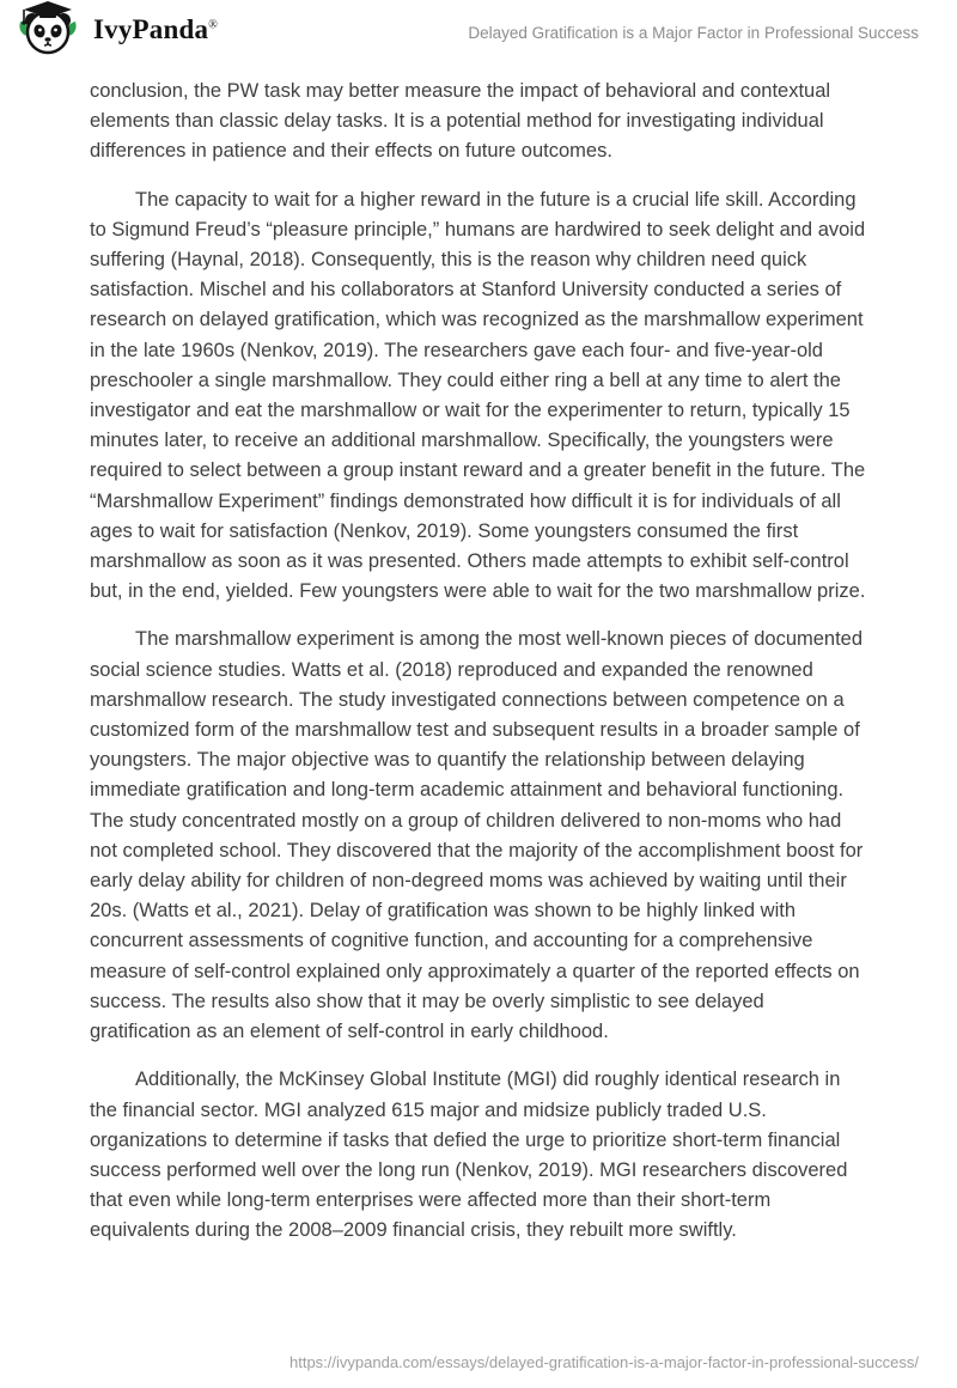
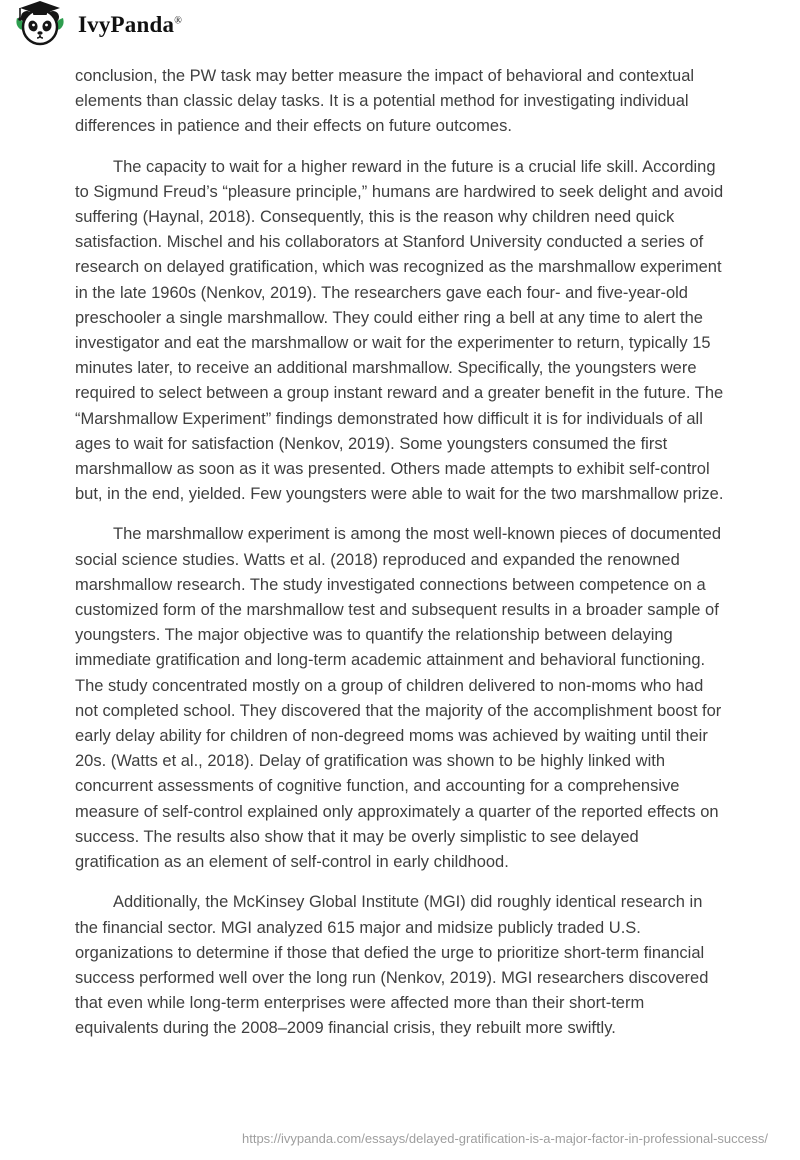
  IvyPanda®
- Delayed Gratification is a Major Factor in Professional Success
  conclusion, the PW task may better measure the impact of behavioral and contextual elements than classic delay tasks. It is a potential method for investigating individual differences in patience and their effects on future outcomes.
  The capacity to wait for a higher reward in the future is a crucial life skill. According to Sigmund Freud’s “pleasure principle,” humans are hardwired to seek delight and avoid suffering (Haynal, 2018). Consequently, this is the reason why children need quick satisfaction. Mischel and his collaborators at Stanford University conducted a series of research on delayed gratification, which was recognized as the marshmallow experiment in the late 1960s (Nenkov, 2019). The researchers gave each four- and five-year-old preschooler a single marshmallow. They could either ring a bell at any time to alert the investigator and eat the marshmallow or wait for the experimenter to return, typically 15 minutes later, to receive an additional marshmallow. Specifically, the youngsters were required to select between a group instant reward and a greater benefit in the future. The “Marshmallow Experiment” findings demonstrated how difficult it is for individuals of all ages to wait for satisfaction (Nenkov, 2019). Some youngsters consumed the first marshmallow as soon as it was presented. Others made attempts to exhibit self-control but, in the end, yielded. Few youngsters were able to wait for the two marshmallow prize.
- The marshmallow experiment is among the most well-known pieces of documented social science studies. Watts et al. (2018) reproduced and expanded the renowned marshmallow research. The study investigated connections between competence on a customized form of the marshmallow test and subsequent results in a broader sample of youngsters. The major objective was to quantify the relationship between delaying immediate gratification and long-term academic attainment and behavioral functioning. The study concentrated mostly on a group of children delivered to non-moms who had not completed school. They discovered that the majority of the accomplishment boost for early delay ability for children of non-degreed moms was achieved by waiting until their 20s. (Watts et al., 2021). Delay of gratification was shown to be highly linked with concurrent assessments of cognitive function, and accounting for a comprehensive measure of self-control explained only approximately a quarter of the reported effects on success. The results also show that it may be overly simplistic to see delayed gratification as an element of self-control in early childhood.
+ The marshmallow experiment is among the most well-known pieces of documented social science studies. Watts et al. (2018) reproduced and expanded the renowned marshmallow research. The study investigated connections between competence on a customized form of the marshmallow test and subsequent results in a broader sample of youngsters. The major objective was to quantify the relationship between delaying immediate gratification and long-term academic attainment and behavioral functioning. The study concentrated mostly on a group of children delivered to non-moms who had not completed school. They discovered that the majority of the accomplishment boost for early delay ability for children of non-degreed moms was achieved by waiting until their 20s. (Watts et al., 2018). Delay of gratification was shown to be highly linked with concurrent assessments of cognitive function, and accounting for a comprehensive measure of self-control explained only approximately a quarter of the reported effects on success. The results also show that it may be overly simplistic to see delayed gratification as an element of self-control in early childhood.
- Additionally, the McKinsey Global Institute (MGI) did roughly identical research in the financial sector. MGI analyzed 615 major and midsize publicly traded U.S. organizations to determine if tasks that defied the urge to prioritize short-term financial success performed well over the long run (Nenkov, 2019). MGI researchers discovered that even while long-term enterprises were affected more than their short-term equivalents during the 2008–2009 financial crisis, they rebuilt more swiftly.
+ Additionally, the McKinsey Global Institute (MGI) did roughly identical research in the financial sector. MGI analyzed 615 major and midsize publicly traded U.S. organizations to determine if those that defied the urge to prioritize short-term financial success performed well over the long run (Nenkov, 2019). MGI researchers discovered that even while long-term enterprises were affected more than their short-term equivalents during the 2008–2009 financial crisis, they rebuilt more swiftly.
  https://ivypanda.com/essays/delayed-gratification-is-a-major-factor-in-professional-success/
